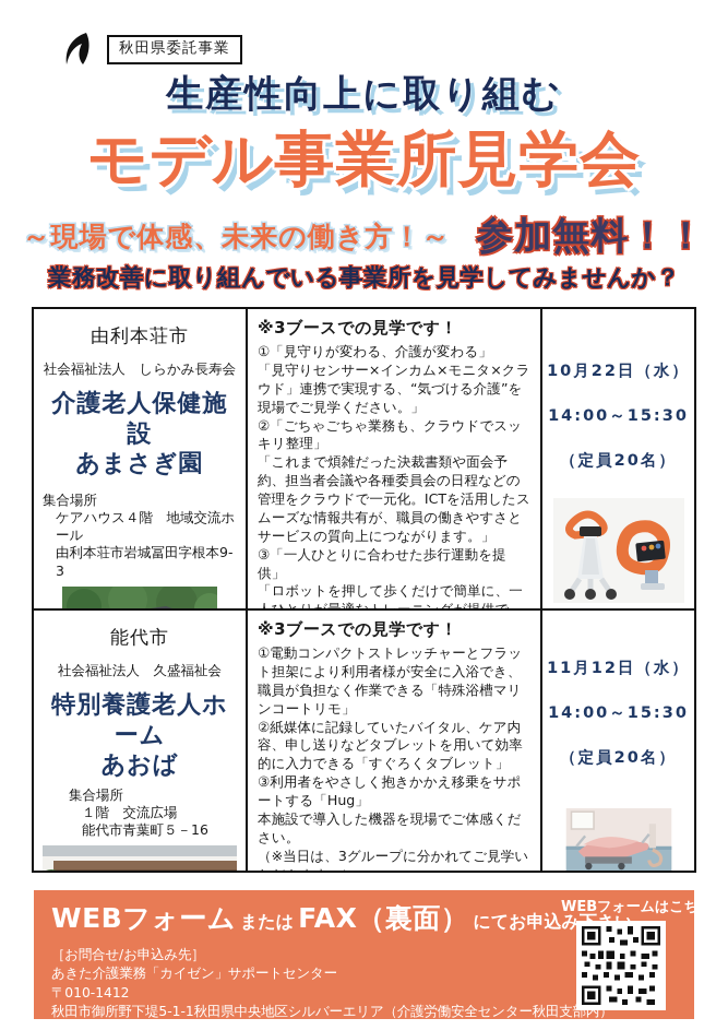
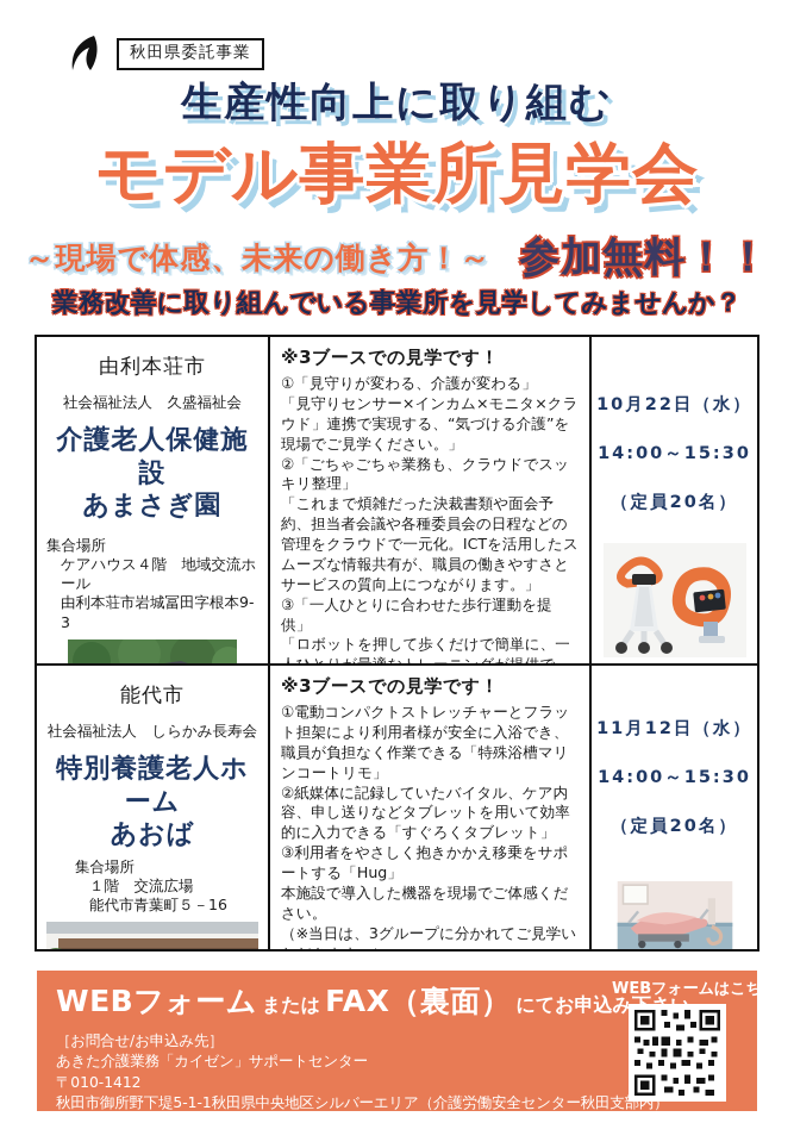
  秋田県委託事業
  生産性向上に取り組む
  モデル事業所見学会
  ～現場で体感、未来の働き方！～
  参加無料！！
  業務改善に取り組んでいる事業所を見学してみませんか？
  由利本荘市
- 社会福祉法人 しらかみ長寿会
+ 社会福祉法人 久盛福祉会
  介護老人保健施設
  あまさぎ園
  集合場所
  ケアハウス４階 地域交流ホール
  由利本荘市岩城冨田字根本9-3
  ※3ブースでの見学です！
  ①「見守りが変わる、介護が変わる」
  「見守りセンサー×インカム×モニタ×クラウド」連携で実現する、“気づける介護”を現場でご見学ください。」
  ②「ごちゃごちゃ業務も、クラウドでスッキリ整理」
  「これまで煩雑だった決裁書類や面会予約、担当者会議や各種委員会の日程などの管理をクラウドで一元化。ICTを活用したスムーズな情報共有が、職員の働きやすさとサービスの質向上につながります。」
  ③「一人ひとりに合わせた歩行運動を提供」
  10月22日（水）
  14:00～15:30
  （定員20名）
  能代市
- 社会福祉法人 久盛福祉会
+ 社会福祉法人 しらかみ長寿会
  特別養護老人ホーム
  あおば
  集合場所
  １階 交流広場
  能代市青葉町５－16
  ※3ブースでの見学です！
  ①電動コンパクトストレッチャーとフラット担架により利用者様が安全に入浴でき、職員が負担なく作業できる「特殊浴槽マリンコートリモ」
  ②紙媒体に記録していたバイタル、ケア内容、申し送りなどタブレットを用いて効率的に入力できる「すぐろくタブレット」
  ③利用者をやさしく抱きかかえ移乗をサポートする「Hug」
  本施設で導入した機器を現場でご体感ください。
  （※当日は、3グループに分かれてご見学い
  11月12日（水）
  14:00～15:30
  （定員20名）
  WEBフォーム
  または
  FAX（裏面）
  ［お問合せ/お申込み先］
  あきた介護業務「カイゼン」サポートセンター
  〒010-1412
  秋田市御所野下堤5-1-1秋田県中央地区シルバーエリア（介護労働安全センター秋田支部内）
  WEBフォームはこちら
